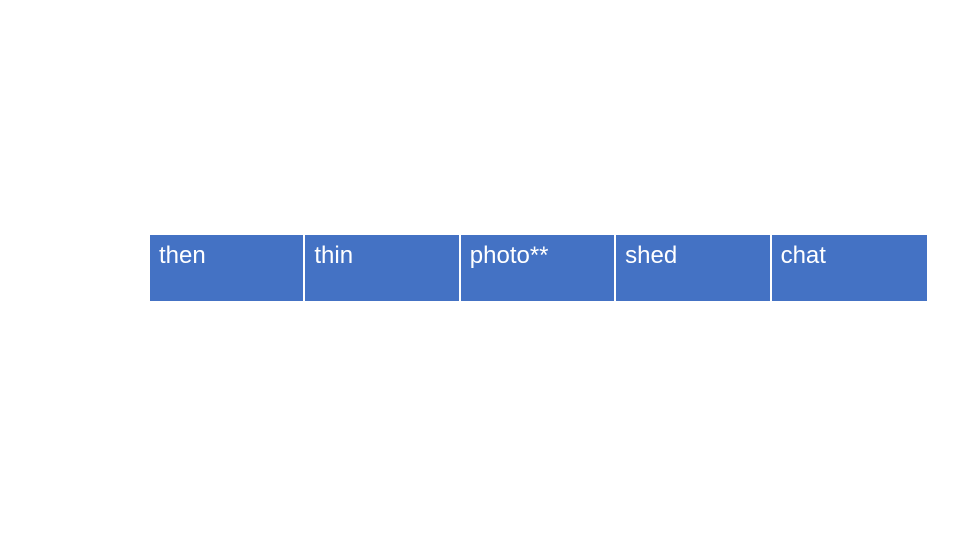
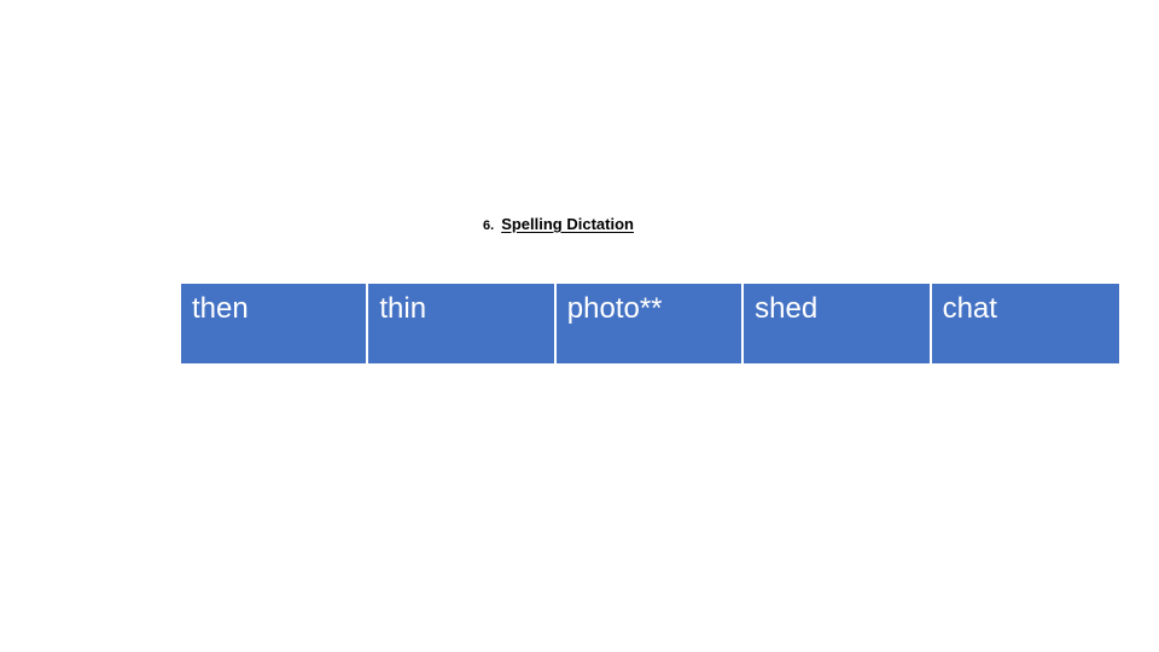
+ 6. Spelling Dictation
  then	thin	photo**	shed	chat
